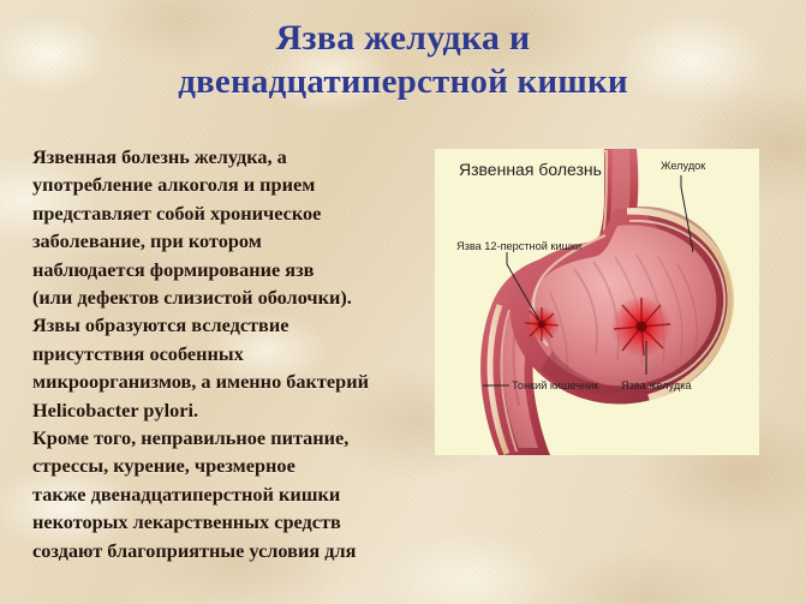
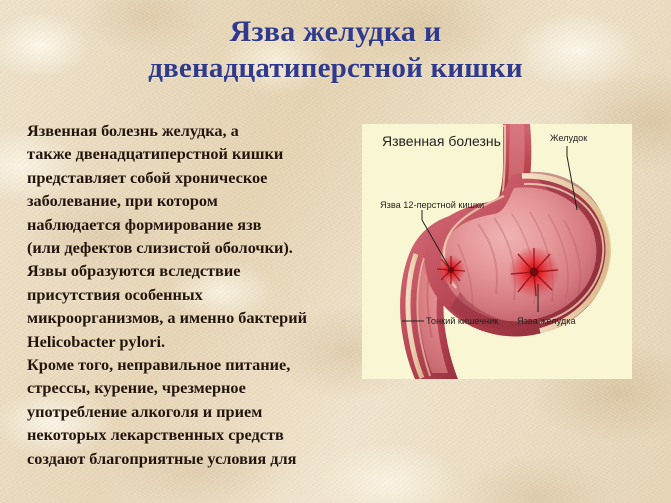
  Язва желудка и
  двенадцатиперстной кишки
  Язвенная болезнь желудка, а
- употребление алкоголя и прием
+ также двенадцатиперстной кишки
  представляет собой хроническое
  заболевание, при котором
  наблюдается формирование язв
  (или дефектов слизистой оболочки).
  Язвы образуются вследствие
  присутствия особенных
  микроорганизмов, а именно бактерий
  Helicobacter pylori.
  Кроме того, неправильное питание,
  стрессы, курение, чрезмерное
- также двенадцатиперстной кишки
+ употребление алкоголя и прием
  некоторых лекарственных средств
  создают благоприятные условия для
  Язвенная болезнь
  Желудок
  Язва 12-перстной кишки
  Тонкий кишечник
  Язва желудка
